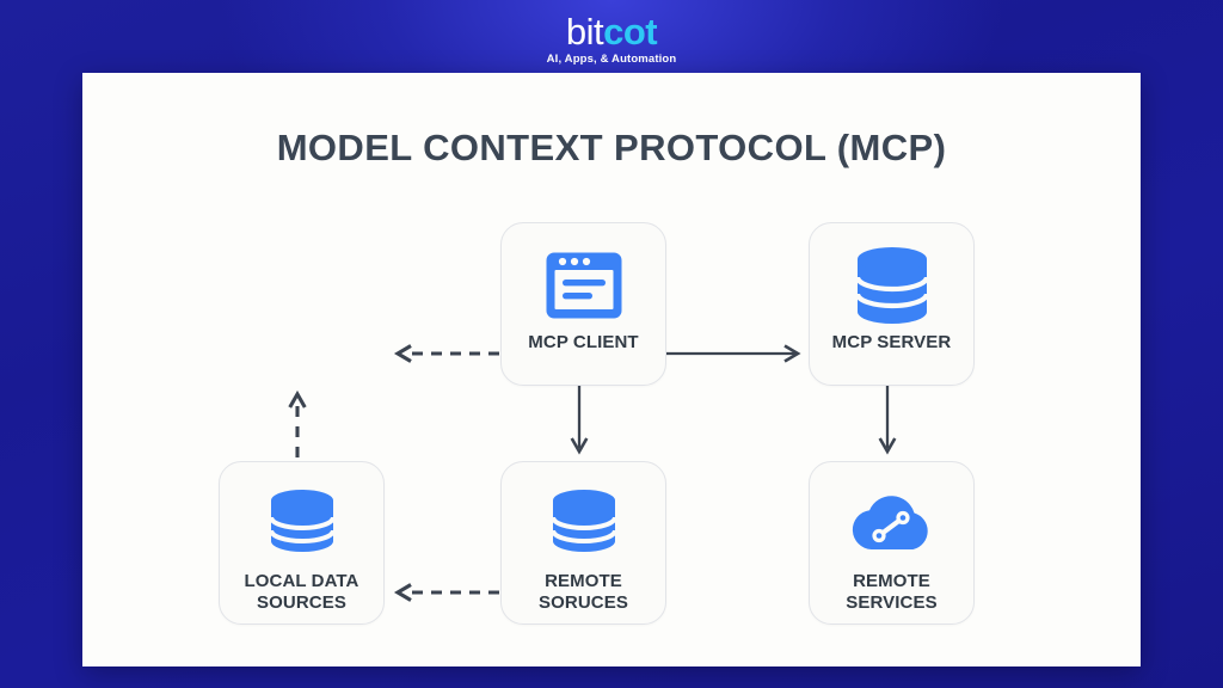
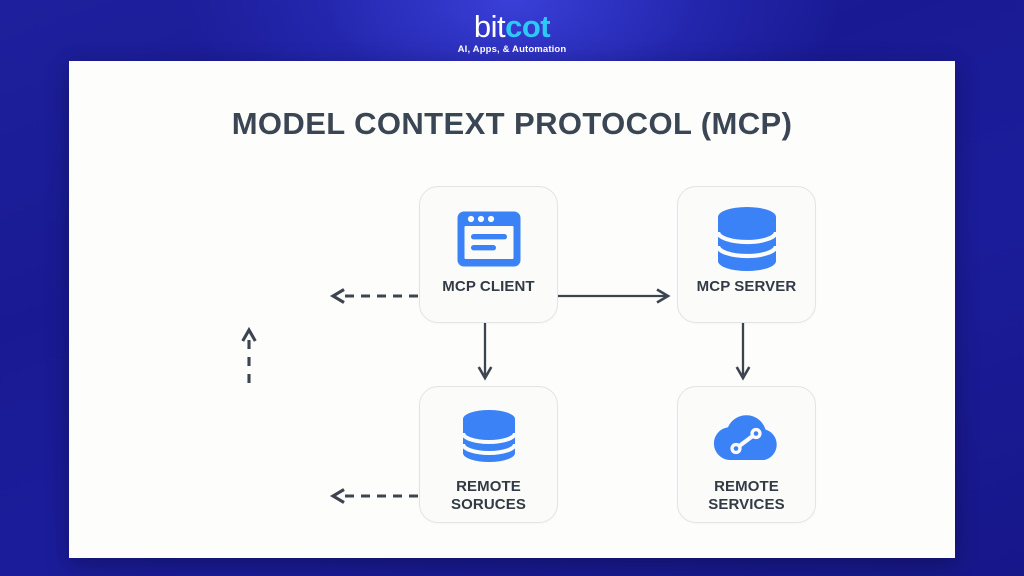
  bitcot
  AI, Apps, & Automation
  MODEL CONTEXT PROTOCOL (MCP)
  MCP CLIENT
  MCP SERVER
- LOCAL DATA
- SOURCES
  REMOTE
  SORUCES
  REMOTE
  SERVICES
